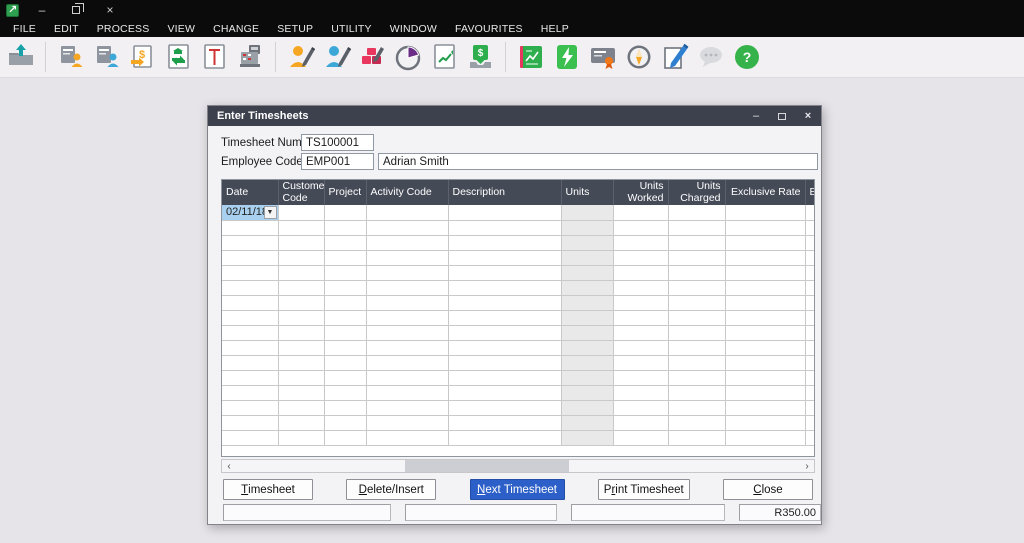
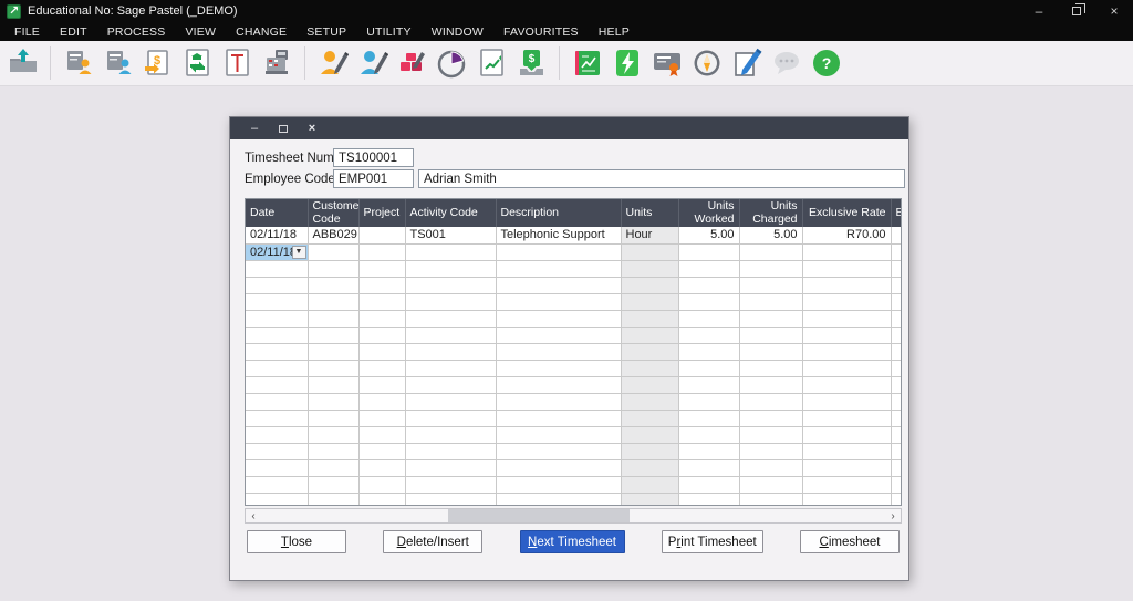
+ Educational No: Sage Pastel (_DEMO)
  –
  ×
  FILE
  EDIT
  PROCESS
  VIEW
  CHANGE
  SETUP
  UTILITY
  WINDOW
  FAVOURITES
  HELP
  $
  $
  ?
- Enter Timesheets
  –
  ×
  Timesheet Num
  TS100001
  Employee Code
  EMP001
  Adrian Smith
  Date	Custome Code	Project	Activity Code	Description	Units	Units Worked	Units Charged	Exclusive Rate	E
+ 02/11/18	ABB029		TS001	Telephonic Support	Hour	5.00	5.00	R70.00
  02/11/18
  ‹
  ›
  T
- imesheet
+ lose
  D
  elete/Insert
  N
  ext Timesheet
  P
  r
  int Timesheet
  C
- lose
+ imesheet
- R350.00
